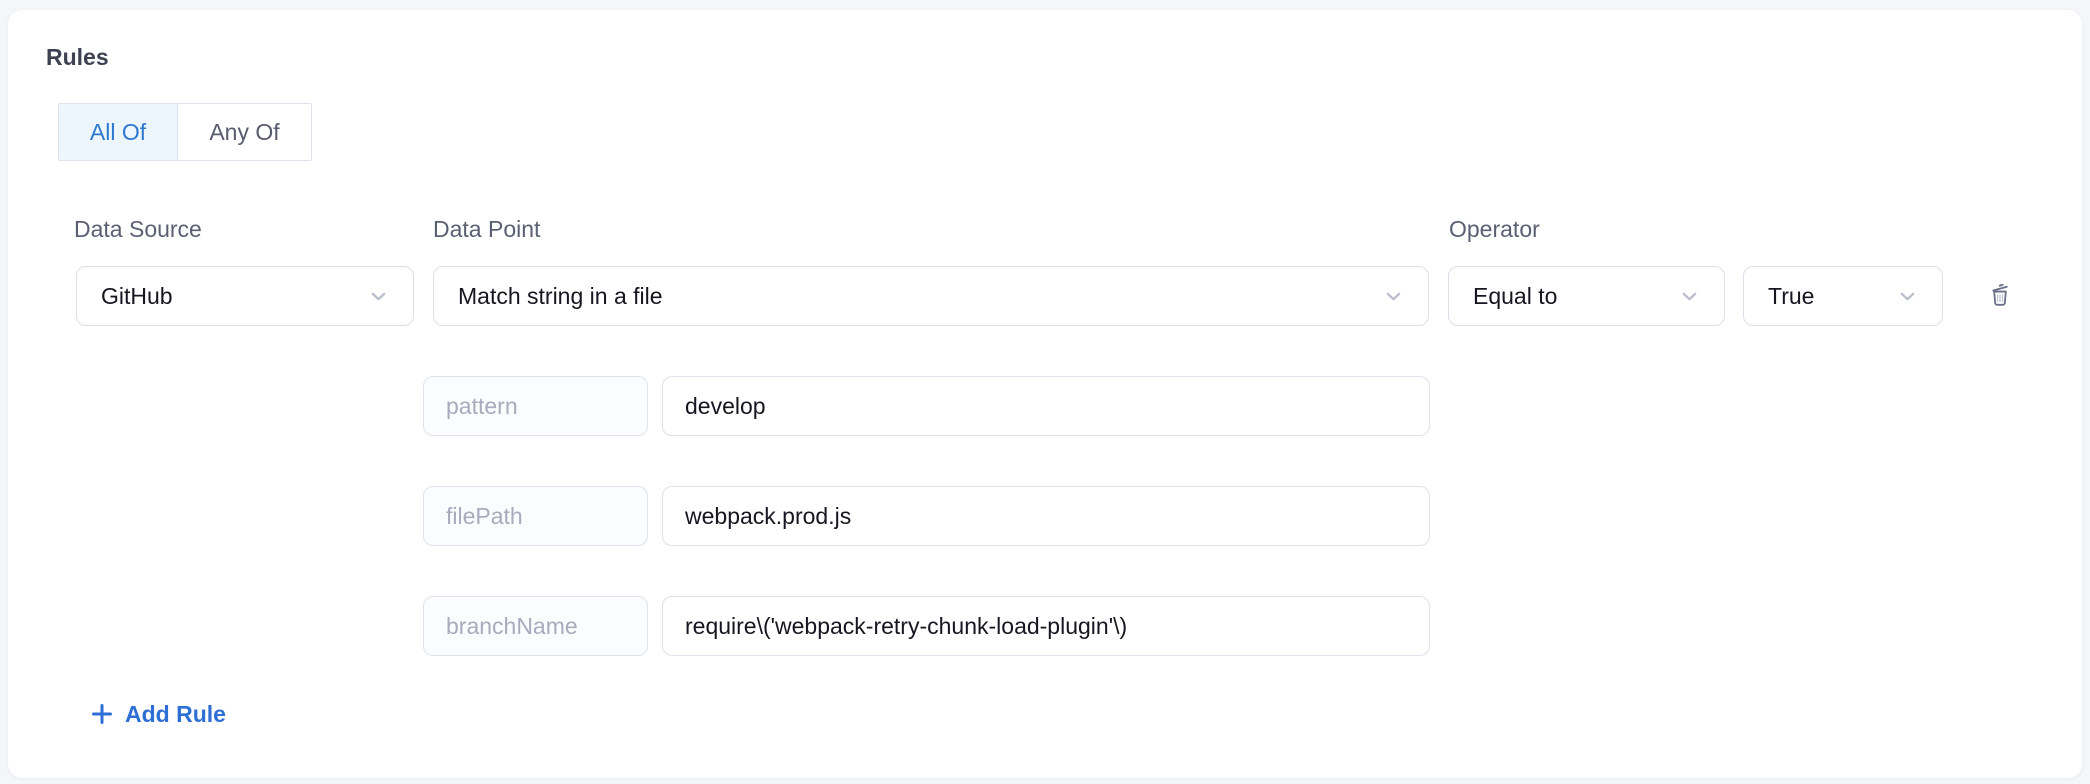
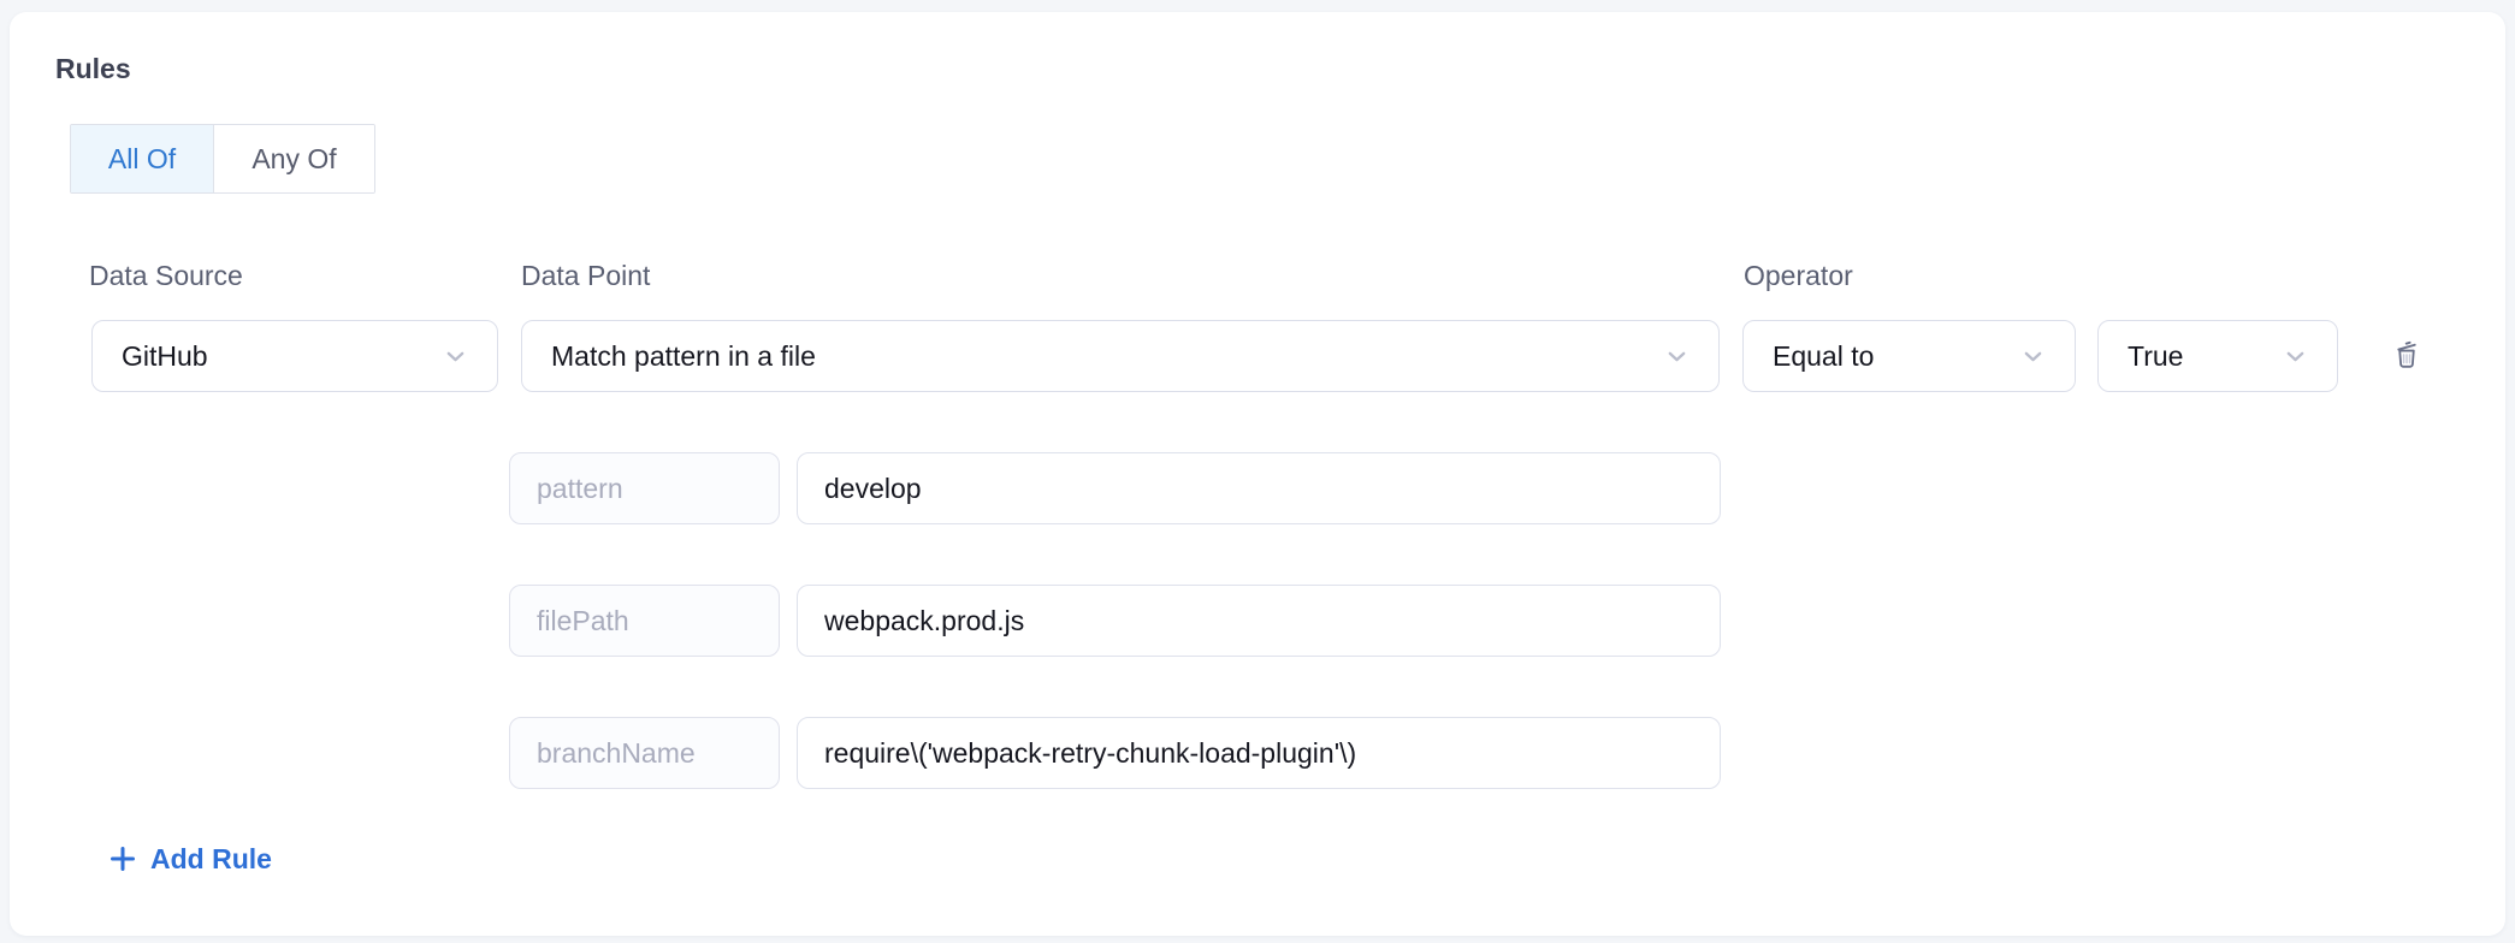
  Rules
  All Of
  Any Of
  Data Source
  Data Point
  Operator
  GitHub
- Match string in a file
+ Match pattern in a file
  Equal to
  True
  pattern
  develop
  filePath
  webpack.prod.js
  branchName
  require\('webpack-retry-chunk-load-plugin'\)
  Add Rule
